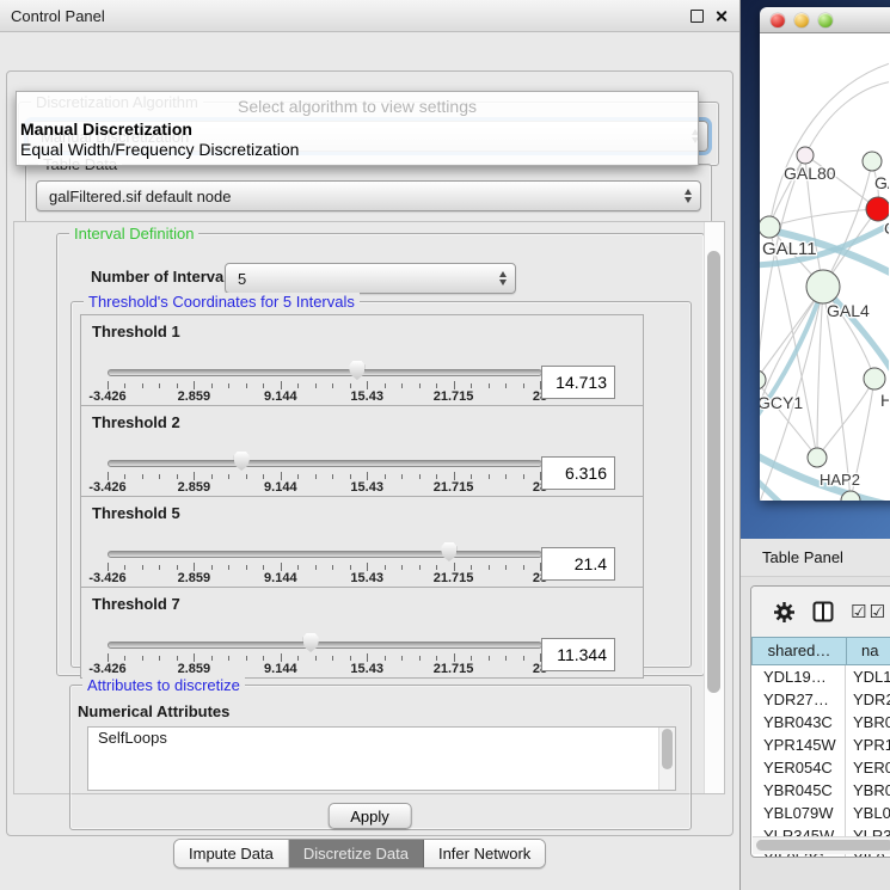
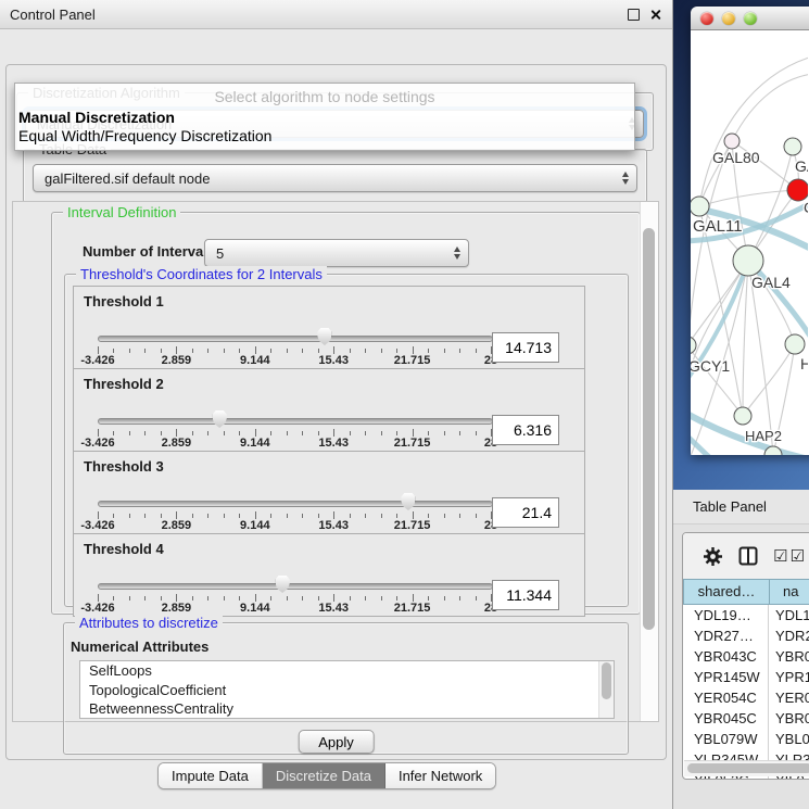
  Control Panel
  Manual Discretization
- Select algorithm to view settings
+ Select algorithm to node settings
  Manual Discretization
  Equal Width/Frequency Discretization
  Table Data
  galFiltered.sif default node
  Interval Definition
  Number of Interva
  5
- Threshold's Coordinates for 5 Intervals
+ Threshold's Coordinates for 2 Intervals
  Threshold 1
  -3.426
  2.859
  9.144
  15.43
  21.715
  14.713
  Threshold 2
  -3.426
  2.859
  9.144
  15.43
  21.715
  6.316
- Threshold 5
+ Threshold 3
  -3.426
  2.859
  9.144
  15.43
  21.715
  21.4
- Threshold 7
+ Threshold 4
  -3.426
  2.859
  9.144
  15.43
  21.715
  11.344
  Attributes to discretize
  Numerical Attributes
  SelfLoops
+ TopologicalCoefficient
+ BetweennessCentrality
  Apply
  Impute Data
  Discretize Data
  Infer Network
  GAL80
  GAL11
  GAL4
  GCY1
  H
  HAP2
  Table Panel
  ☑
  ☑
  shared…
  na
  YDL19…
  YDL1
  YDR27…
  YDR
  YBR043C
  YBR0
  YPR145W
  YPR1
  YER054C
  YER0
  YBR045C
  YBR0
  YBL079W
  YBL0
